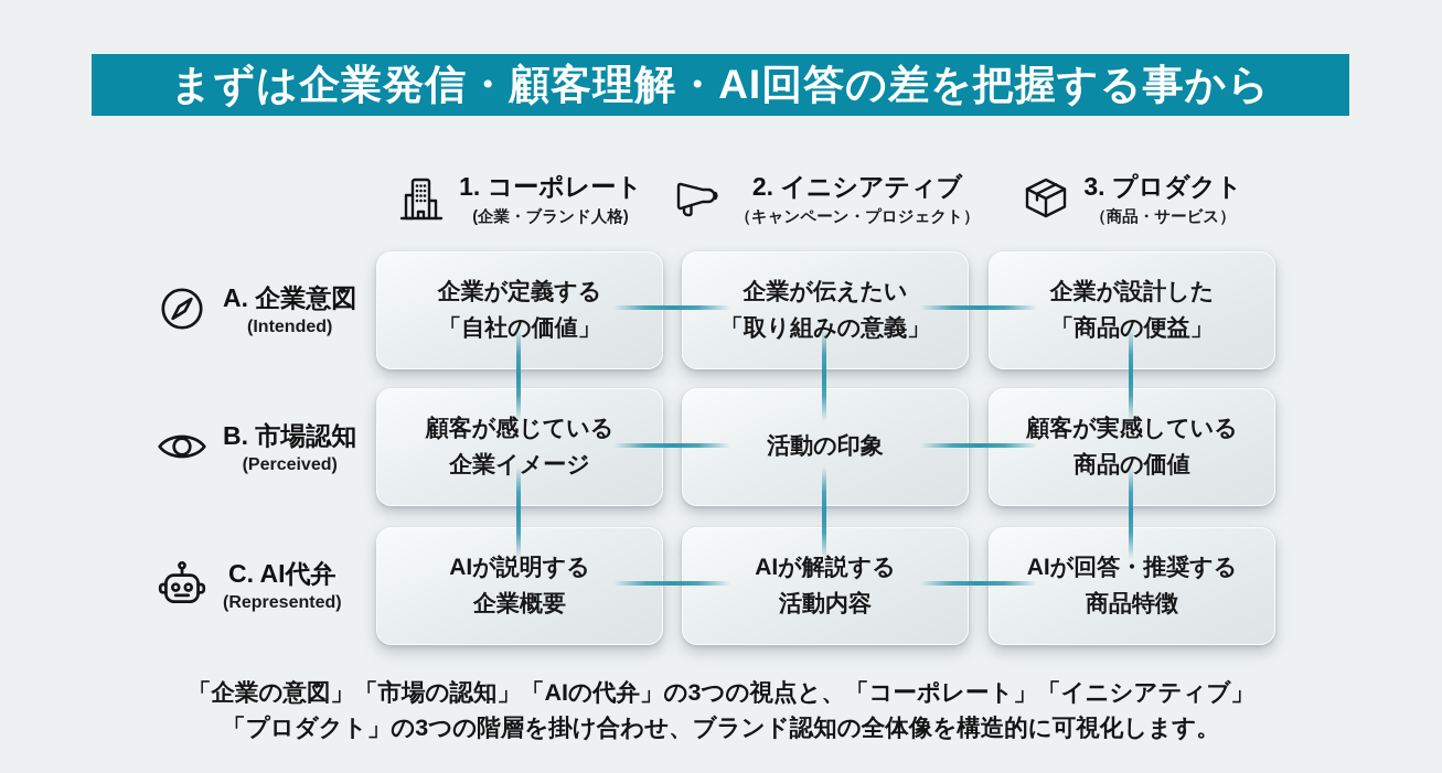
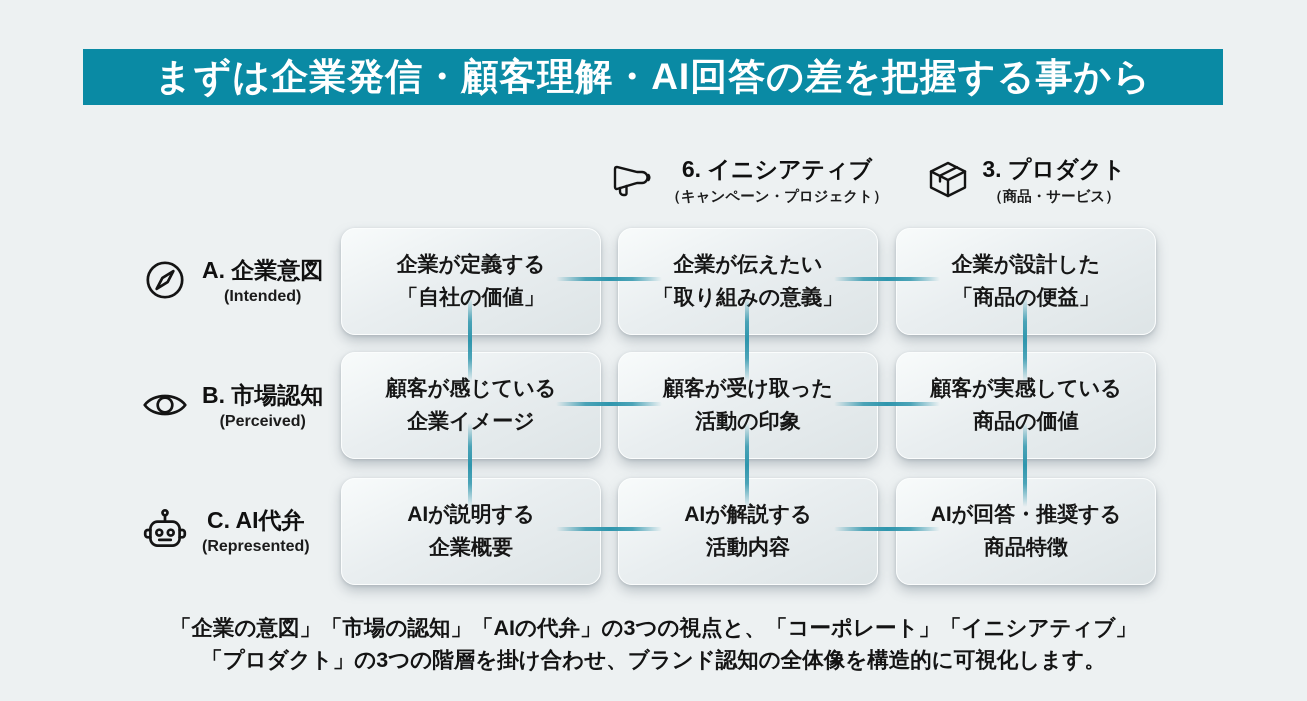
  まずは企業発信・顧客理解・AI回答の差を把握する事から
- 1. コーポレート
- (企業・ブランド人格)
- 2. イニシアティブ
+ 6. イニシアティブ
  （キャンペーン・プロジェクト）
  3. プロダクト
  （商品・サービス）
  A. 企業意図
  (Intended)
  B. 市場認知
  (Perceived)
  C. AI代弁
  (Represented)
  企業が定義する
  「自社の価値」
  企業が伝えたい
  「取り組みの意義」
  企業が設計した
  「商品の便益」
  顧客が感じている
  企業イメージ
+ 顧客が受け取った
  活動の印象
  顧客が実感している
  商品の価値
  AIが説明する
  企業概要
  AIが解説する
  活動内容
  AIが回答・推奨する
  商品特徴
  「企業の意図」「市場の認知」「AIの代弁」の3つの視点と、「コーポレート」「イニシアティブ」
  「プロダクト」の3つの階層を掛け合わせ、ブランド認知の全体像を構造的に可視化します。
